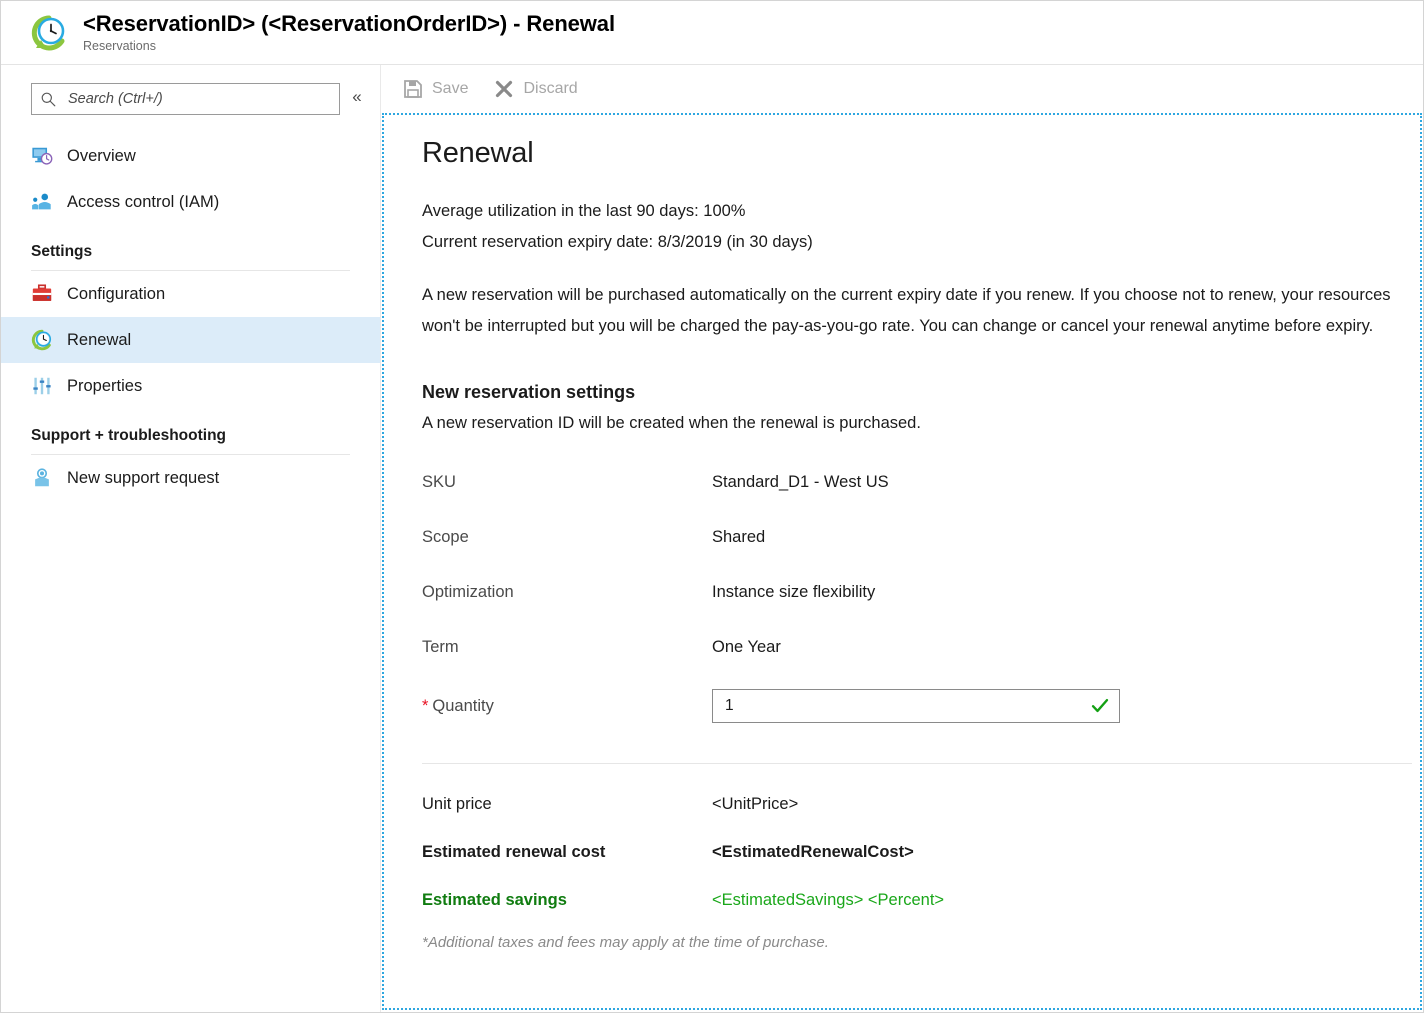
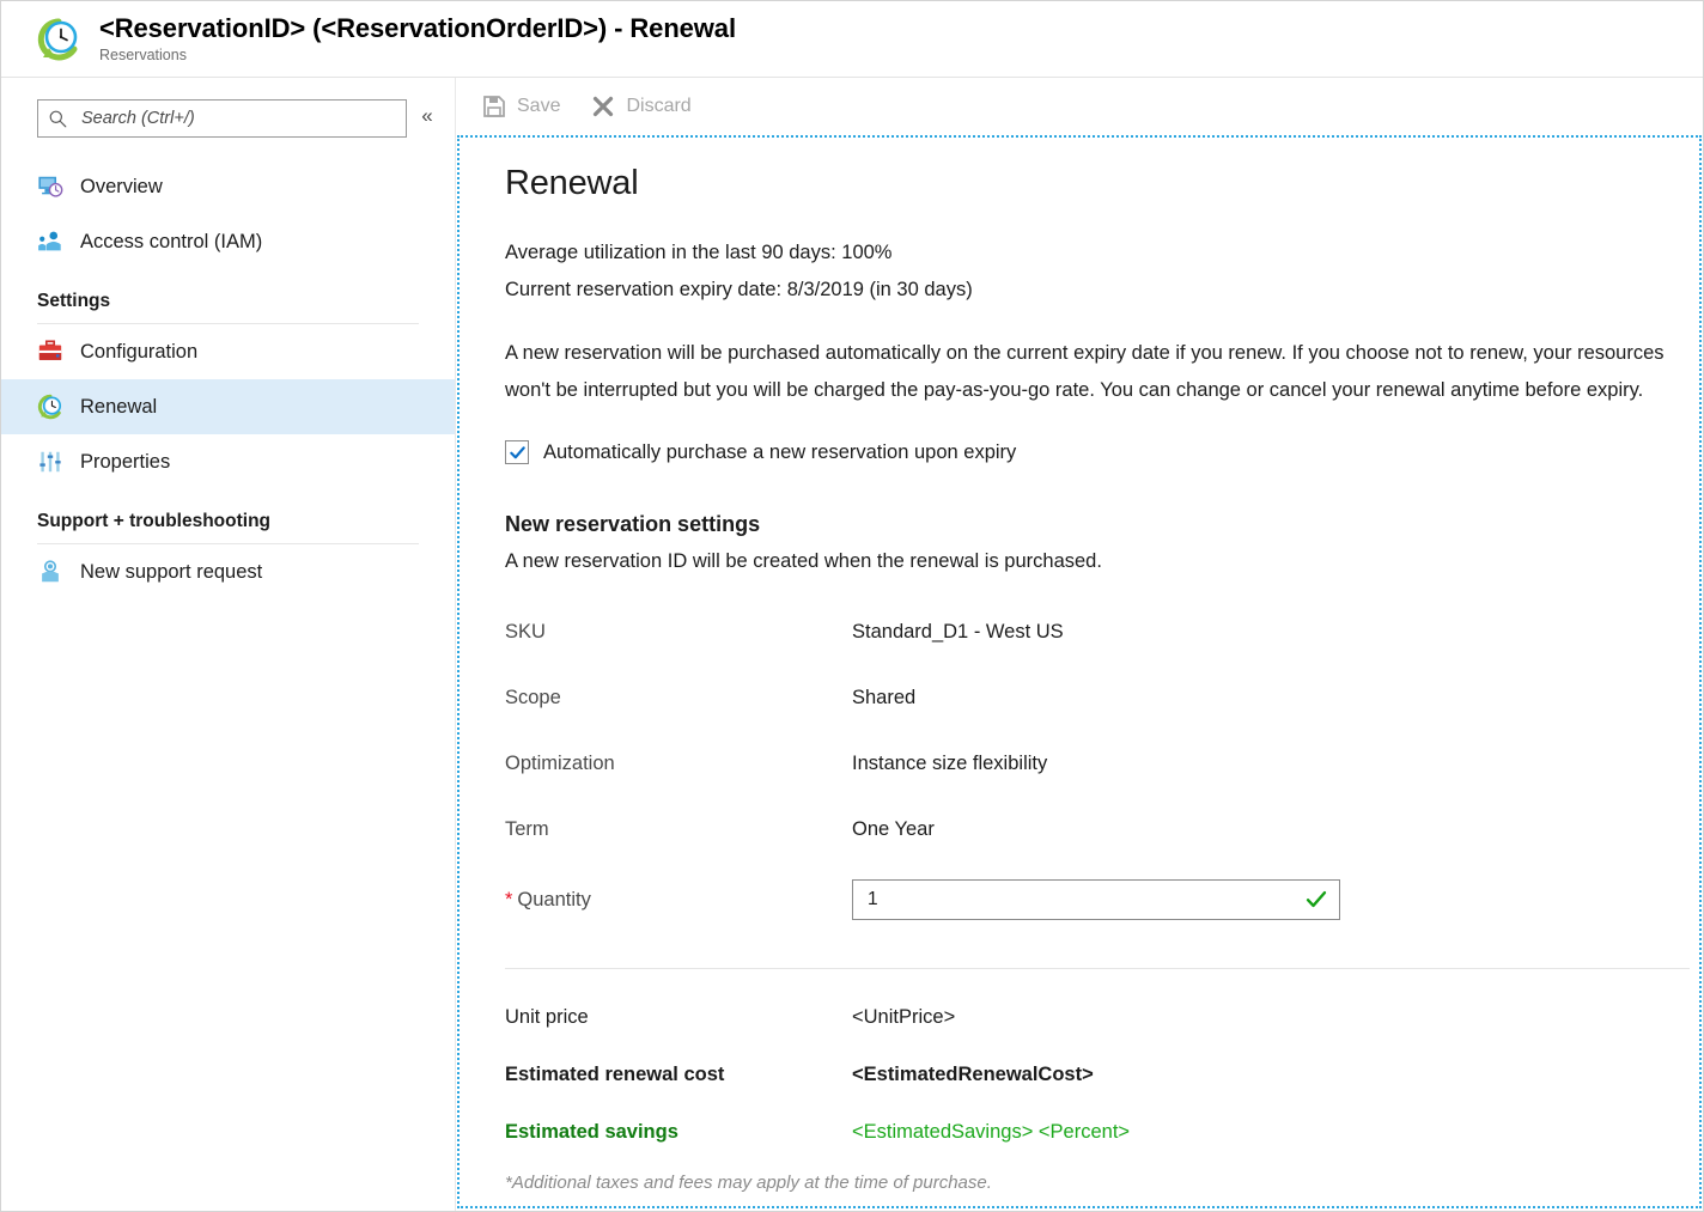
  <ReservationID> (<ReservationOrderID>) - Renewal
  Reservations
  Search (Ctrl+/)
  «
  Overview
  Access control (IAM)
  Settings
  Configuration
  Renewal
  Properties
  Support + troubleshooting
  New support request
  Save
  Discard
  Renewal
  Average utilization in the last 90 days: 100%
  Current reservation expiry date: 8/3/2019 (in 30 days)
  A new reservation will be purchased automatically on the current expiry date if you renew. If you choose not to renew, your resources won't be interrupted but you will be charged the pay-as-you-go rate. You can change or cancel your renewal anytime before expiry.
+ Automatically purchase a new reservation upon expiry
  New reservation settings
  A new reservation ID will be created when the renewal is purchased.
  SKU
  Standard_D1 - West US
  Scope
  Shared
  Optimization
  Instance size flexibility
  Term
  One Year
  * Quantity
  1
  Unit price
  <UnitPrice>
  Estimated renewal cost
  <EstimatedRenewalCost>
  Estimated savings
  <EstimatedSavings> <Percent>
  *Additional taxes and fees may apply at the time of purchase.
